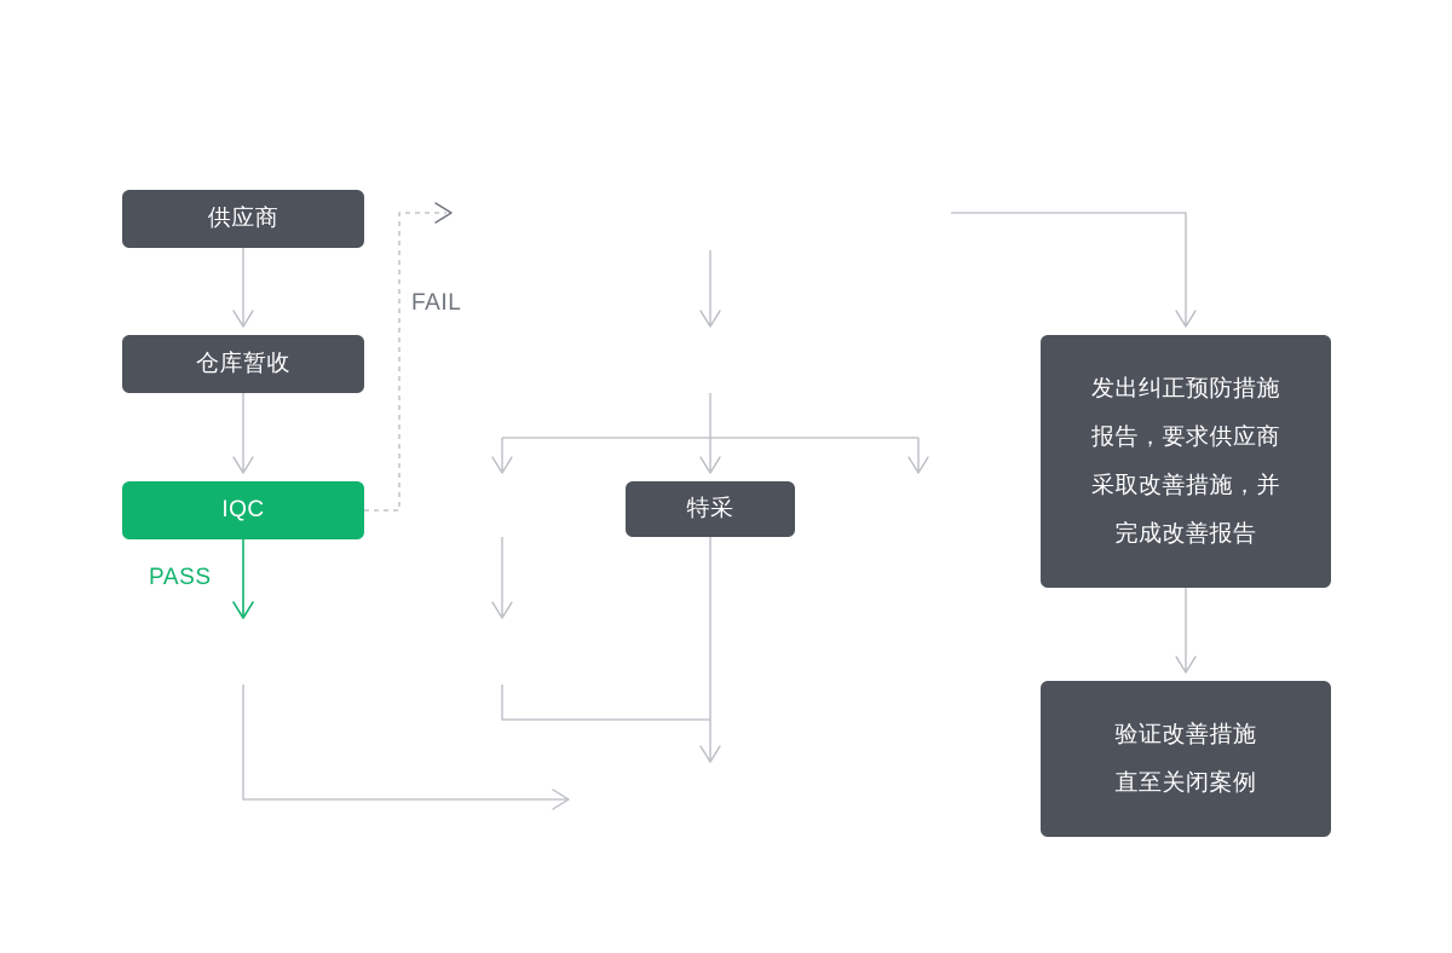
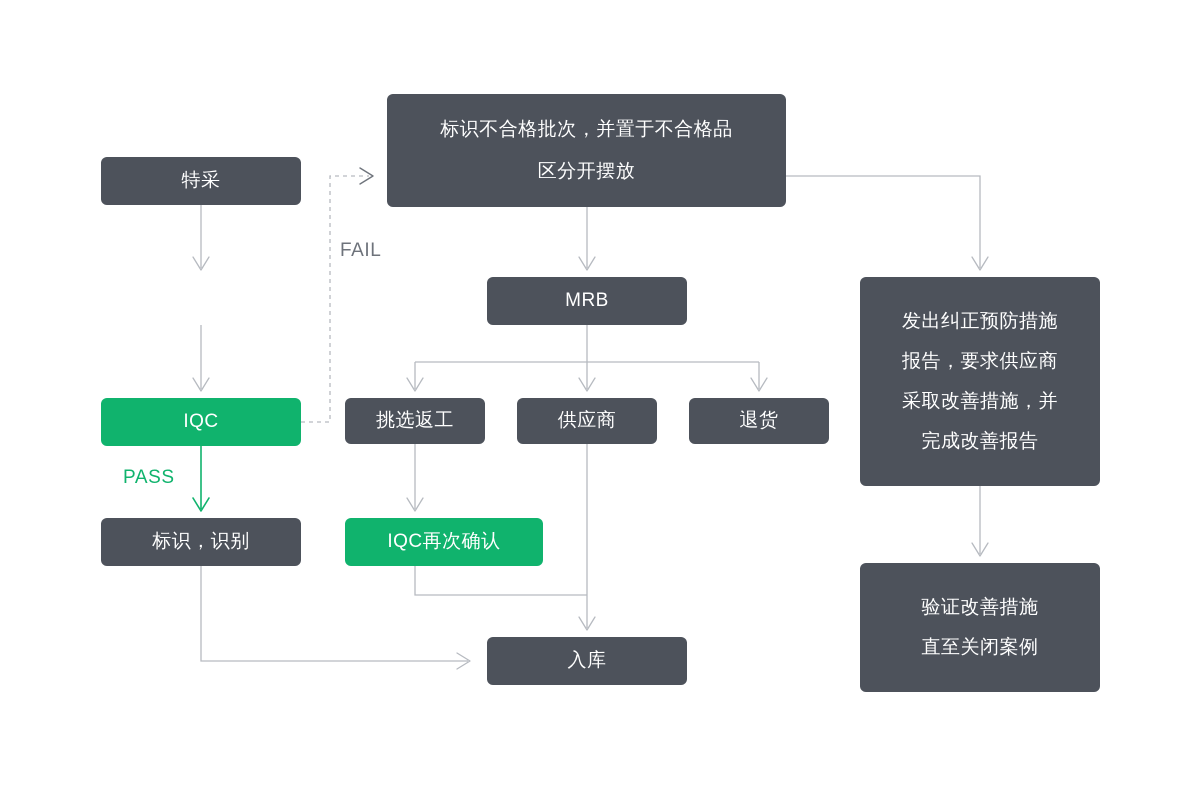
- 供应商
+ 特采
- 仓库暂收
  IQC
+ 标识，识别
+ 标识不合格批次，并置于不合格品
+ 区分开摆放
+ MRB
+ 挑选返工
- 特采
+ 供应商
+ 退货
+ IQC再次确认
+ 入库
  发出纠正预防措施
  报告，要求供应商
  采取改善措施，并
  完成改善报告
  验证改善措施
  直至关闭案例
  FAIL
  PASS
